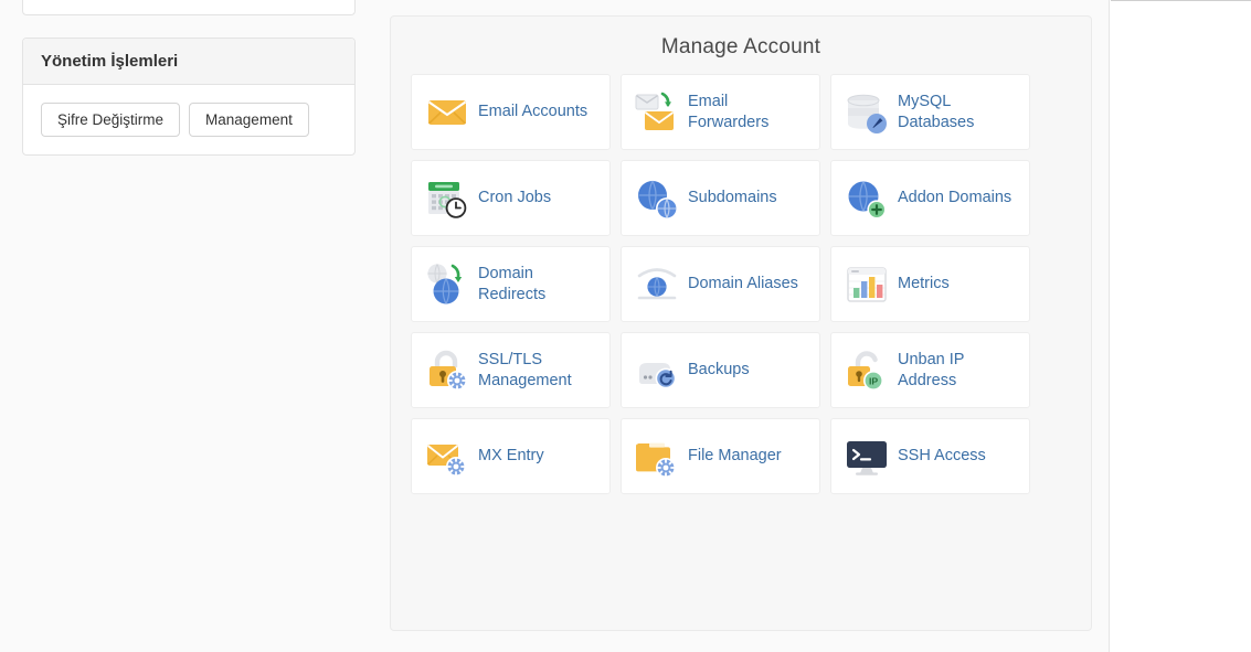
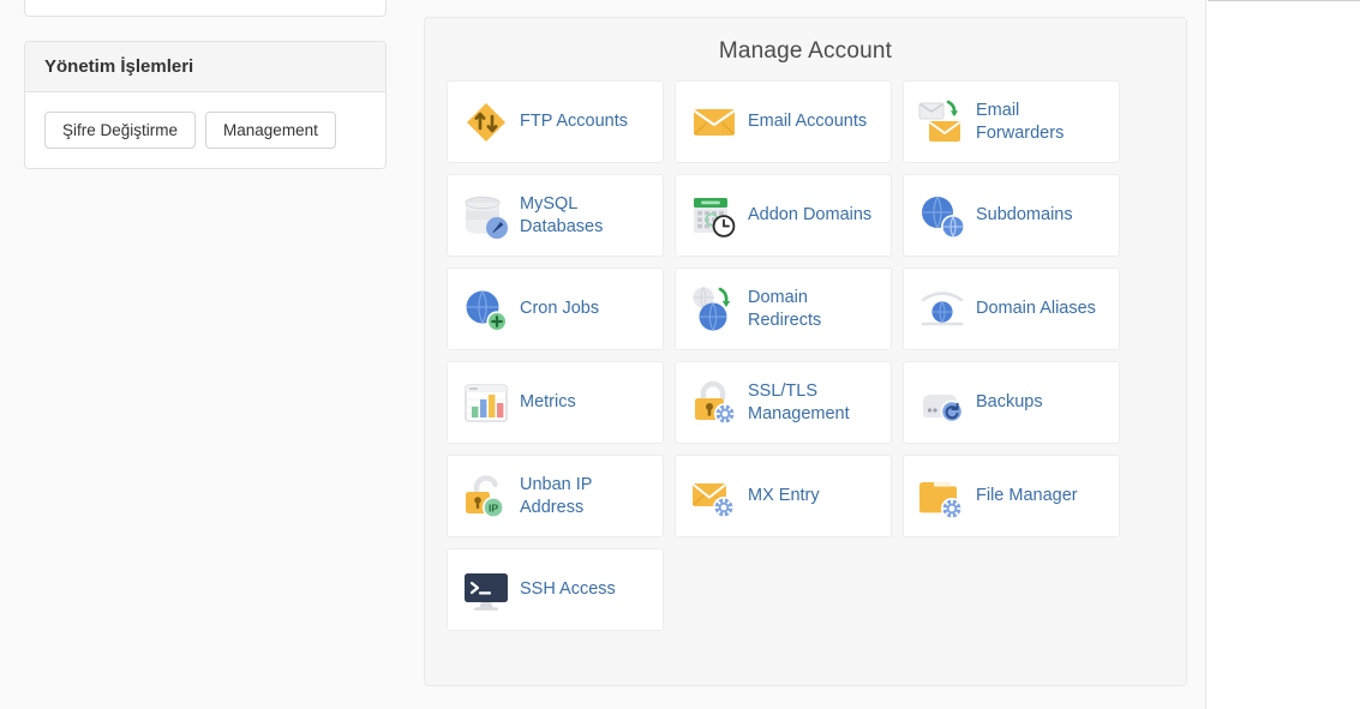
  Yönetim İşlemleri
  Şifre Değiştirme
  Management
  Manage Account
+ FTP Accounts
  Email Accounts
  Email Forwarders
  MySQL Databases
- Cron Jobs
+ Addon Domains
  Subdomains
- Addon Domains
+ Cron Jobs
  Domain Redirects
  Domain Aliases
  Metrics
  SSL/TLS Management
  Backups
  IP
  Unban IP Address
  MX Entry
  File Manager
  SSH Access
